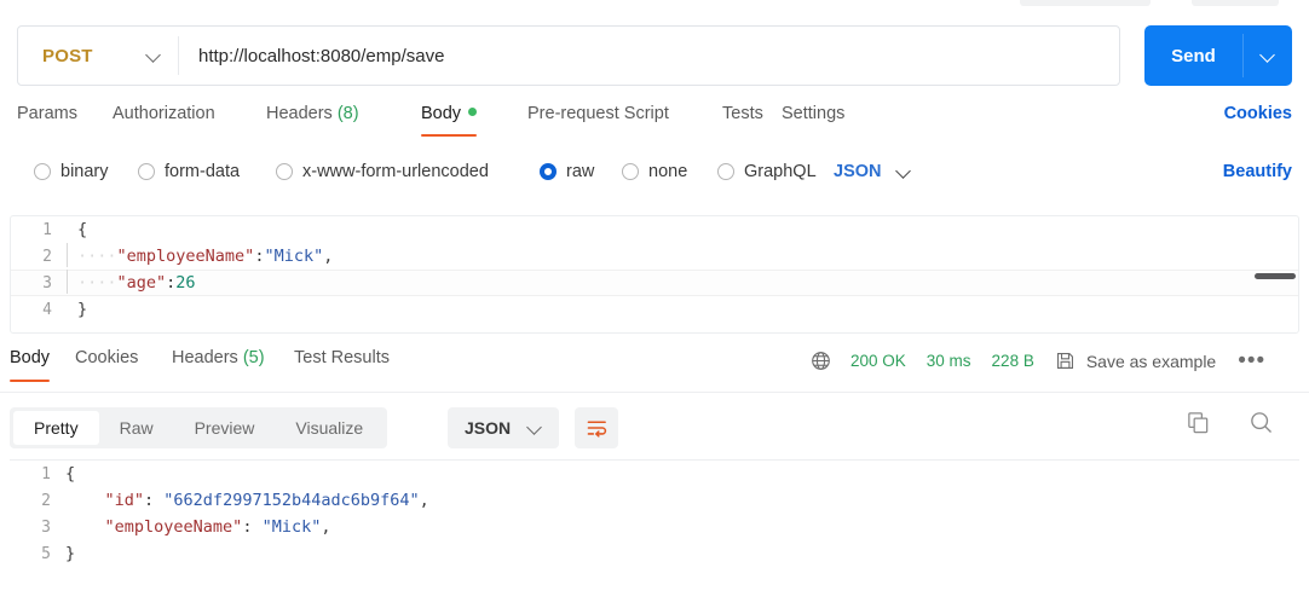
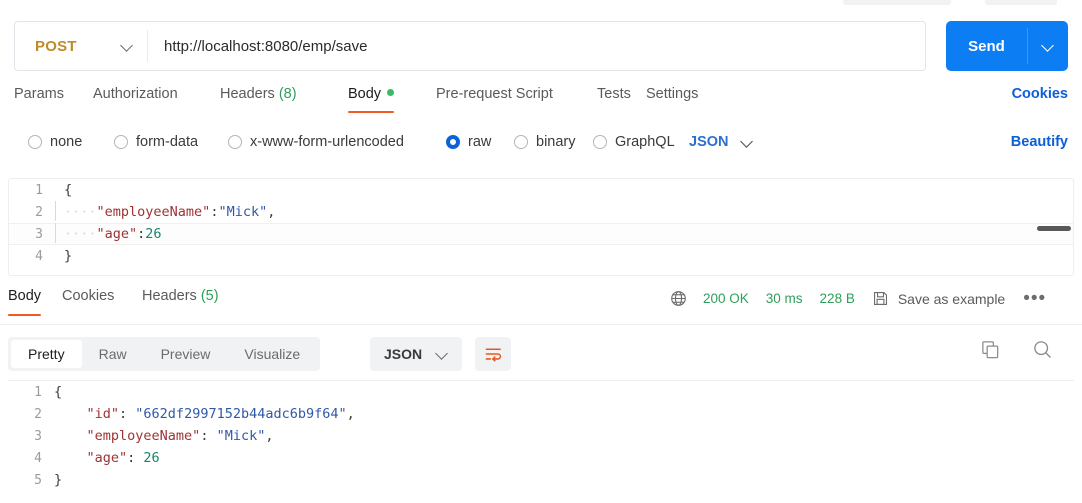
  POST
  http://localhost:8080/emp/save
  Send
  Params
  Authorization
  Headers (8)
  Body
  Pre-request Script
  Tests
  Settings
  Cookies
- binary
+ none
  form-data
  x-www-form-urlencoded
  raw
- none
+ binary
  GraphQL
  JSON
  Beautify
  1 {
  2 ····"employeeName":"Mick",
  3 ····"age":26
  4 }
  Body
  Cookies
  Headers (5)
- Test Results
  200 OK
  30 ms
  228 B
  Save as example
  •••
  Pretty
  Raw
  Preview
  Visualize
  JSON
  1 {
  2 "id": "662df2997152b44adc6b9f64",
  3 "employeeName": "Mick",
+ 4 "age": 26
  5 }
